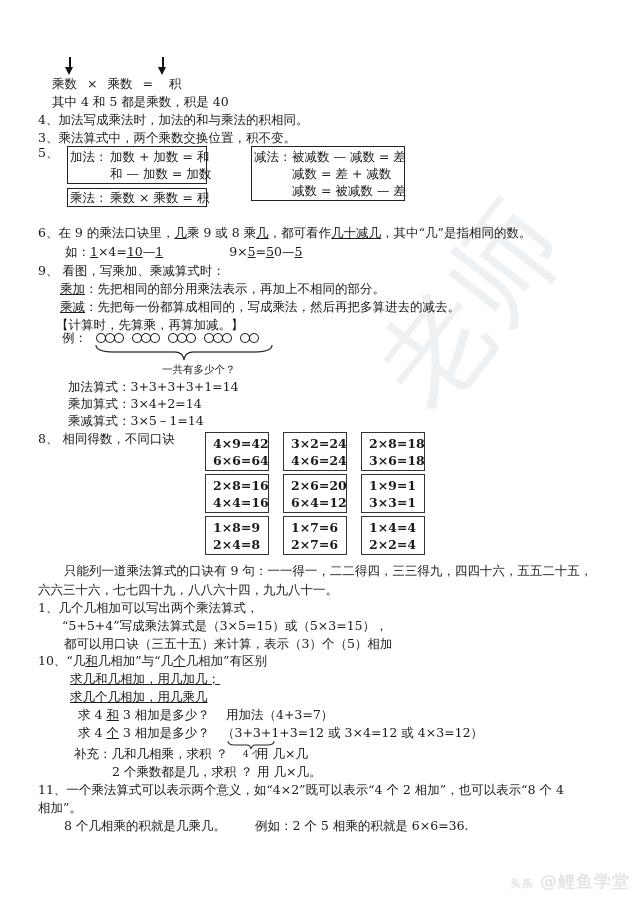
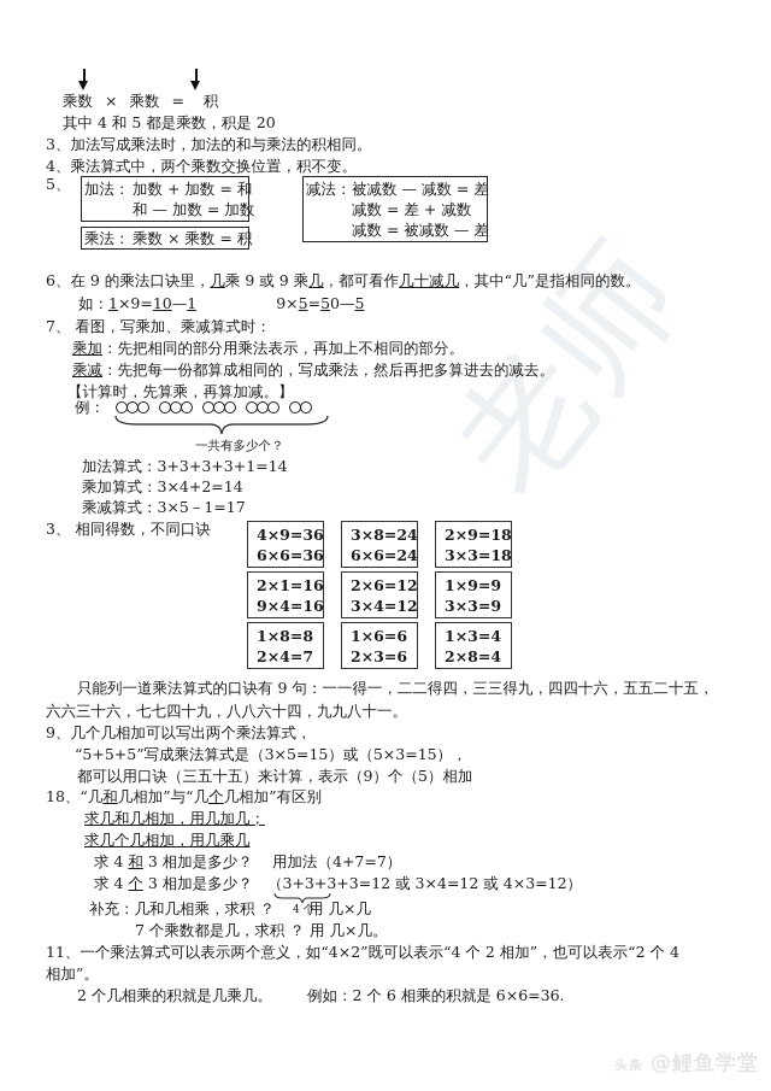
  乘数 × 乘数 = 积
- 其中 4 和 5 都是乘数，积是 40
+ 其中 4 和 5 都是乘数，积是 20
- 4、加法写成乘法时，加法的和与乘法的积相同。
+ 3、加法写成乘法时，加法的和与乘法的积相同。
- 3、乘法算式中，两个乘数交换位置，积不变。
+ 4、乘法算式中，两个乘数交换位置，积不变。
  5、
  加法：
  加数 + 加数 = 和
  和 — 加数 = 加数
  乘法：
  乘数 × 乘数 = 积
  减法：
  被减数 — 减数 = 差
  减数 = 差 + 减数
  减数 = 被减数 — 差
- 6、在 9 的乘法口诀里，几乘 9 或 8 乘几，都可看作几十减几，其中“几”是指相同的数。
+ 6、在 9 的乘法口诀里，几乘 9 或 9 乘几，都可看作几十减几，其中“几”是指相同的数。
- 如：1×4=10—1 9×5=50—5
+ 如：1×9=10—1 9×5=50—5
- 9、 看图，写乘加、乘减算式时：
+ 7、 看图，写乘加、乘减算式时：
  乘加：先把相同的部分用乘法表示，再加上不相同的部分。
  乘减：先把每一份都算成相同的，写成乘法，然后再把多算进去的减去。
  【计算时，先算乘，再算加减。】
  例：
  一共有多少个？
  加法算式：3+3+3+3+1=14
  乘加算式：3×4+2=14
- 乘减算式：3×5－1=14
+ 乘减算式：3×5－1=17
- 8、 相同得数，不同口诀
+ 3、 相同得数，不同口诀
- 4×9=42
+ 4×9=36
- 6×6=64
+ 6×6=36
- 3×2=24
+ 3×8=24
- 4×6=24
+ 6×6=24
- 2×8=18
+ 2×9=18
- 3×6=18
+ 3×3=18
- 2×8=16
+ 2×1=16
- 4×4=16
+ 9×4=16
- 2×6=20
+ 2×6=12
- 6×4=12
+ 3×4=12
- 1×9=1
+ 1×9=9
- 3×3=1
+ 3×3=9
- 1×8=9
+ 1×8=8
- 2×4=8
+ 2×4=7
- 1×7=6
+ 1×6=6
- 2×7=6
+ 2×3=6
- 1×4=4
+ 1×3=4
- 2×2=4
+ 2×8=4
  只能列一道乘法算式的口诀有 9 句：一一得一，二二得四，三三得九，四四十六，五五二十五，
  六六三十六，七七四十九，八八六十四，九九八十一。
- 1、几个几相加可以写出两个乘法算式，
+ 9、几个几相加可以写出两个乘法算式，
- “5+5+4”写成乘法算式是（3×5=15）或（5×3=15），
+ “5+5+5”写成乘法算式是（3×5=15）或（5×3=15），
- 都可以用口诀（三五十五）来计算，表示（3）个（5）相加
+ 都可以用口诀（三五十五）来计算，表示（9）个（5）相加
- 10、“几和几相加”与“几个几相加”有区别
+ 18、“几和几相加”与“几个几相加”有区别
  求几和几相加，用几加几；
  求几个几相加，用几乘几
  求 4 和 3 相加是多少？
- 用加法（4+3=7）
+ 用加法（4+7=7）
  求 4 个 3 相加是多少？
- （3+3+1+3=12 或 3×4=12 或 4×3=12）
+ （3+3+3+3=12 或 3×4=12 或 4×3=12）
  4 个
  补充：几和几相乘，求积 ？
  用 几×几
- 2 个乘数都是几，求积 ？
+ 7 个乘数都是几，求积 ？
  用 几×几。
- 11、一个乘法算式可以表示两个意义，如“4×2”既可以表示“4 个 2 相加”，也可以表示“8 个 4
+ 11、一个乘法算式可以表示两个意义，如“4×2”既可以表示“4 个 2 相加”，也可以表示“2 个 4
  相加”。
- 8 个几相乘的积就是几乘几。
+ 2 个几相乘的积就是几乘几。
- 例如：2 个 5 相乘的积就是 6×6=36.
+ 例如：2 个 6 相乘的积就是 6×6=36.
  头条 @鲤鱼学堂
